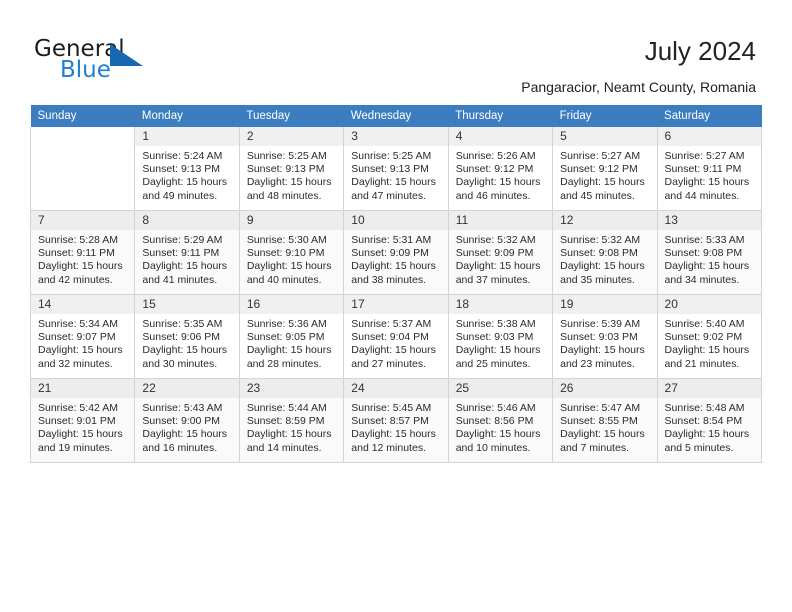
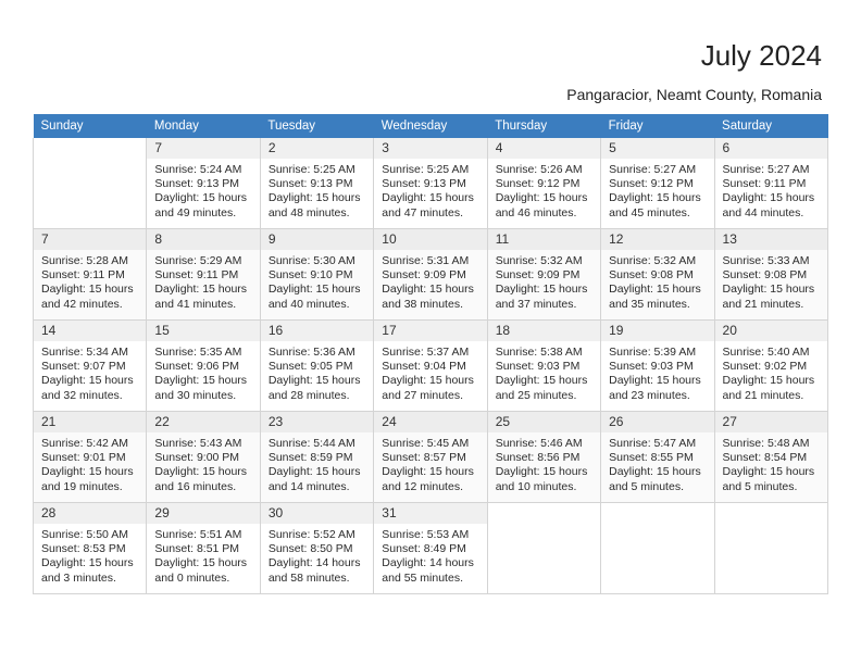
- General
- Blue
  July 2024
  Pangaracior, Neamt County, Romania
  Sunday	Monday	Tuesday	Wednesday	Thursday	Friday	Saturday
- 	1Sunrise: 5:24 AMSunset: 9:13 PMDaylight: 15 hoursand 49 minutes.	2Sunrise: 5:25 AMSunset: 9:13 PMDaylight: 15 hoursand 48 minutes.	3Sunrise: 5:25 AMSunset: 9:13 PMDaylight: 15 hoursand 47 minutes.	4Sunrise: 5:26 AMSunset: 9:12 PMDaylight: 15 hoursand 46 minutes.	5Sunrise: 5:27 AMSunset: 9:12 PMDaylight: 15 hoursand 45 minutes.	6Sunrise: 5:27 AMSunset: 9:11 PMDaylight: 15 hoursand 44 minutes.
+ 	7Sunrise: 5:24 AMSunset: 9:13 PMDaylight: 15 hoursand 49 minutes.	2Sunrise: 5:25 AMSunset: 9:13 PMDaylight: 15 hoursand 48 minutes.	3Sunrise: 5:25 AMSunset: 9:13 PMDaylight: 15 hoursand 47 minutes.	4Sunrise: 5:26 AMSunset: 9:12 PMDaylight: 15 hoursand 46 minutes.	5Sunrise: 5:27 AMSunset: 9:12 PMDaylight: 15 hoursand 45 minutes.	6Sunrise: 5:27 AMSunset: 9:11 PMDaylight: 15 hoursand 44 minutes.
- 7Sunrise: 5:28 AMSunset: 9:11 PMDaylight: 15 hoursand 42 minutes.	8Sunrise: 5:29 AMSunset: 9:11 PMDaylight: 15 hoursand 41 minutes.	9Sunrise: 5:30 AMSunset: 9:10 PMDaylight: 15 hoursand 40 minutes.	10Sunrise: 5:31 AMSunset: 9:09 PMDaylight: 15 hoursand 38 minutes.	11Sunrise: 5:32 AMSunset: 9:09 PMDaylight: 15 hoursand 37 minutes.	12Sunrise: 5:32 AMSunset: 9:08 PMDaylight: 15 hoursand 35 minutes.	13Sunrise: 5:33 AMSunset: 9:08 PMDaylight: 15 hoursand 34 minutes.
+ 7Sunrise: 5:28 AMSunset: 9:11 PMDaylight: 15 hoursand 42 minutes.	8Sunrise: 5:29 AMSunset: 9:11 PMDaylight: 15 hoursand 41 minutes.	9Sunrise: 5:30 AMSunset: 9:10 PMDaylight: 15 hoursand 40 minutes.	10Sunrise: 5:31 AMSunset: 9:09 PMDaylight: 15 hoursand 38 minutes.	11Sunrise: 5:32 AMSunset: 9:09 PMDaylight: 15 hoursand 37 minutes.	12Sunrise: 5:32 AMSunset: 9:08 PMDaylight: 15 hoursand 35 minutes.	13Sunrise: 5:33 AMSunset: 9:08 PMDaylight: 15 hoursand 21 minutes.
  14Sunrise: 5:34 AMSunset: 9:07 PMDaylight: 15 hoursand 32 minutes.	15Sunrise: 5:35 AMSunset: 9:06 PMDaylight: 15 hoursand 30 minutes.	16Sunrise: 5:36 AMSunset: 9:05 PMDaylight: 15 hoursand 28 minutes.	17Sunrise: 5:37 AMSunset: 9:04 PMDaylight: 15 hoursand 27 minutes.	18Sunrise: 5:38 AMSunset: 9:03 PMDaylight: 15 hoursand 25 minutes.	19Sunrise: 5:39 AMSunset: 9:03 PMDaylight: 15 hoursand 23 minutes.	20Sunrise: 5:40 AMSunset: 9:02 PMDaylight: 15 hoursand 21 minutes.
- 21Sunrise: 5:42 AMSunset: 9:01 PMDaylight: 15 hoursand 19 minutes.	22Sunrise: 5:43 AMSunset: 9:00 PMDaylight: 15 hoursand 16 minutes.	23Sunrise: 5:44 AMSunset: 8:59 PMDaylight: 15 hoursand 14 minutes.	24Sunrise: 5:45 AMSunset: 8:57 PMDaylight: 15 hoursand 12 minutes.	25Sunrise: 5:46 AMSunset: 8:56 PMDaylight: 15 hoursand 10 minutes.	26Sunrise: 5:47 AMSunset: 8:55 PMDaylight: 15 hoursand 7 minutes.	27Sunrise: 5:48 AMSunset: 8:54 PMDaylight: 15 hoursand 5 minutes.
+ 21Sunrise: 5:42 AMSunset: 9:01 PMDaylight: 15 hoursand 19 minutes.	22Sunrise: 5:43 AMSunset: 9:00 PMDaylight: 15 hoursand 16 minutes.	23Sunrise: 5:44 AMSunset: 8:59 PMDaylight: 15 hoursand 14 minutes.	24Sunrise: 5:45 AMSunset: 8:57 PMDaylight: 15 hoursand 12 minutes.	25Sunrise: 5:46 AMSunset: 8:56 PMDaylight: 15 hoursand 10 minutes.	26Sunrise: 5:47 AMSunset: 8:55 PMDaylight: 15 hoursand 5 minutes.	27Sunrise: 5:48 AMSunset: 8:54 PMDaylight: 15 hoursand 5 minutes.
+ 28Sunrise: 5:50 AMSunset: 8:53 PMDaylight: 15 hoursand 3 minutes.	29Sunrise: 5:51 AMSunset: 8:51 PMDaylight: 15 hoursand 0 minutes.	30Sunrise: 5:52 AMSunset: 8:50 PMDaylight: 14 hoursand 58 minutes.	31Sunrise: 5:53 AMSunset: 8:49 PMDaylight: 14 hoursand 55 minutes.
